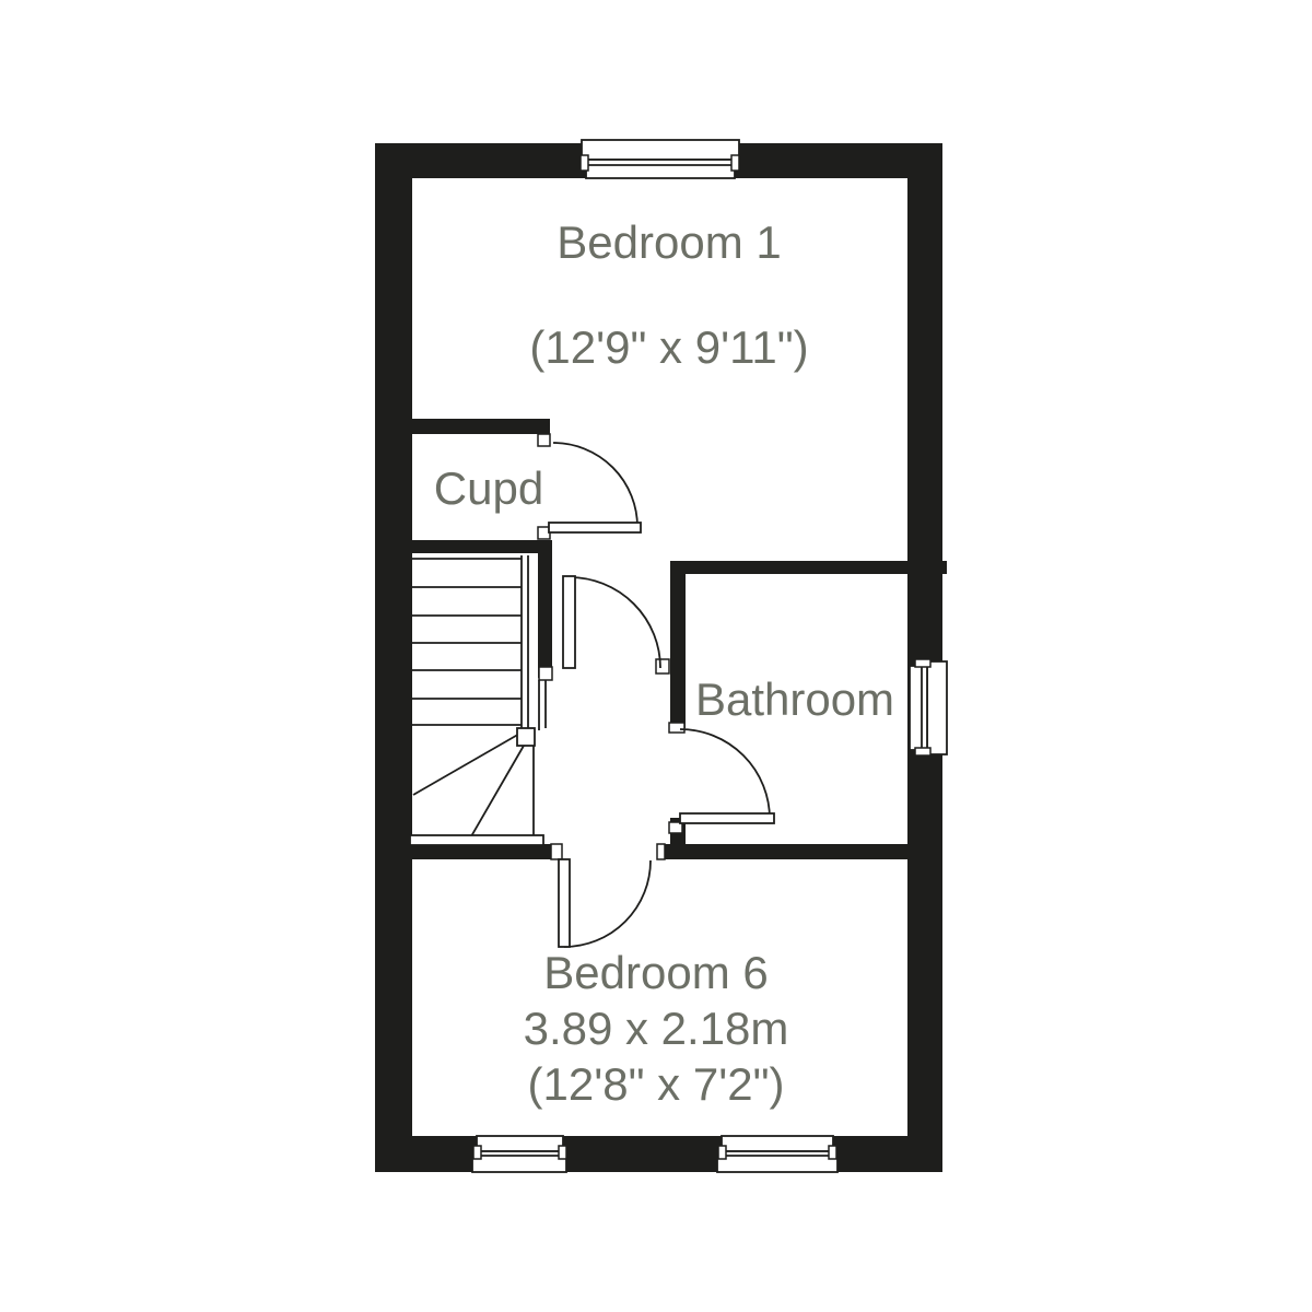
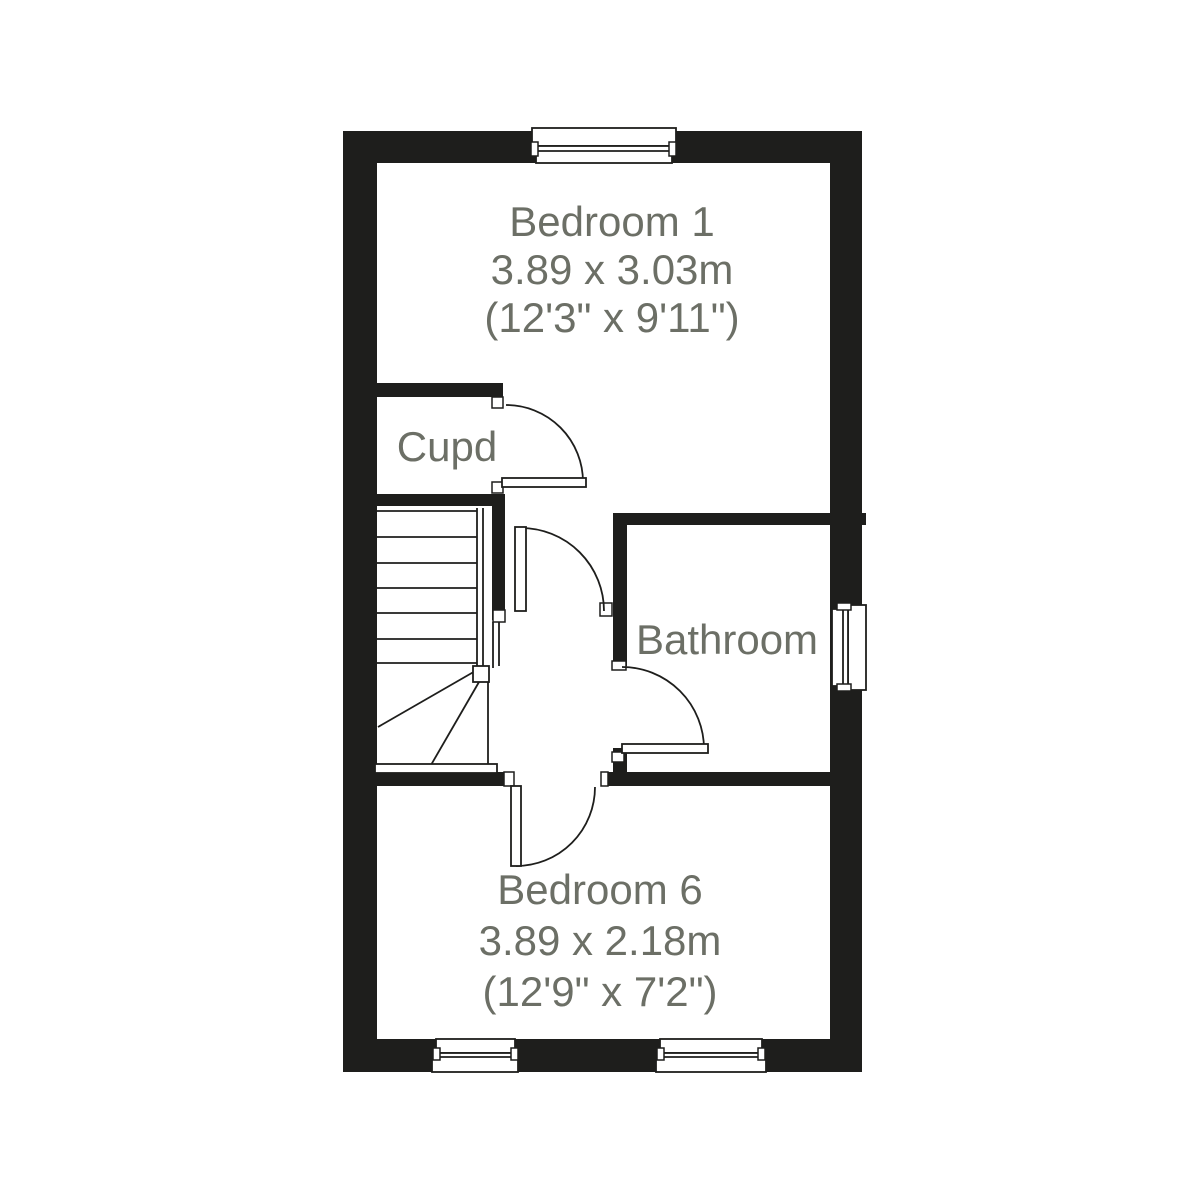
  Bedroom 1
+ 3.89 x 3.03m
- (12'9" x 9'11")
+ (12'3" x 9'11")
  Cupd
  Bathroom
  Bedroom 6
  3.89 x 2.18m
- (12'8" x 7'2")
+ (12'9" x 7'2")
